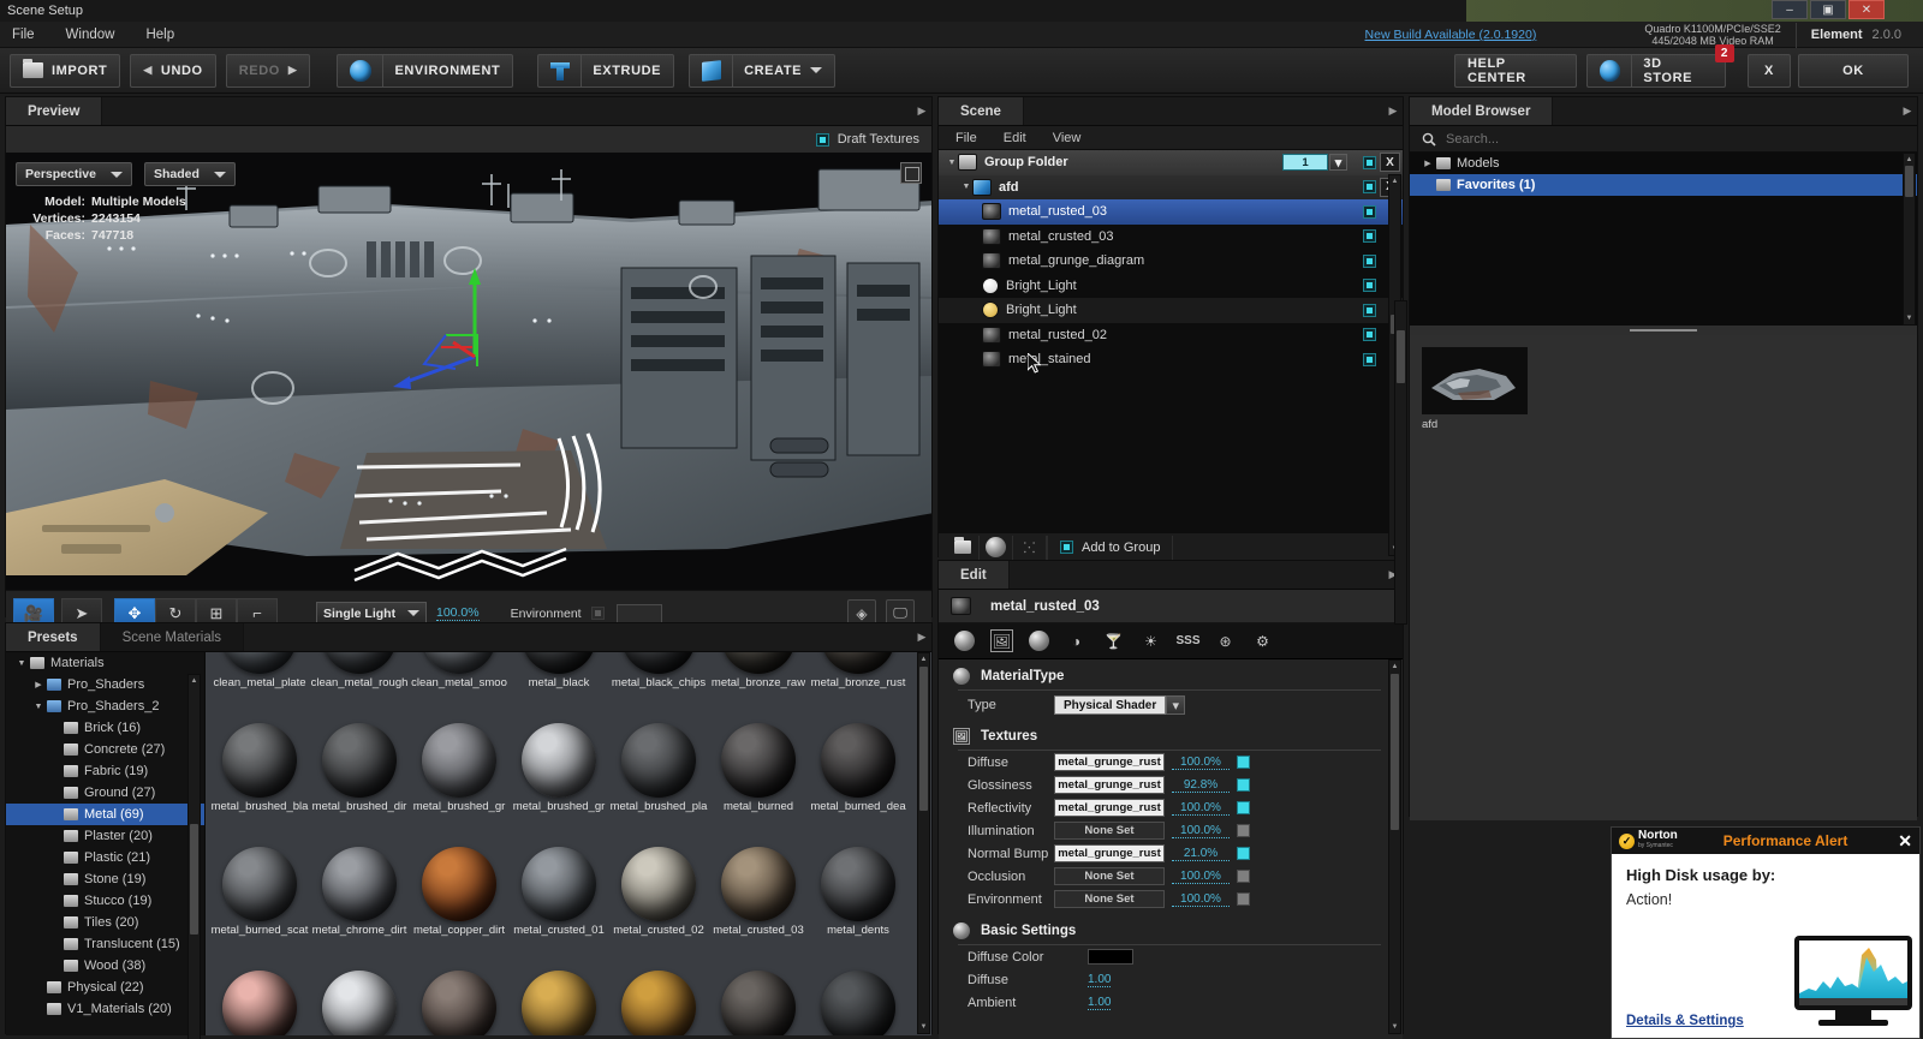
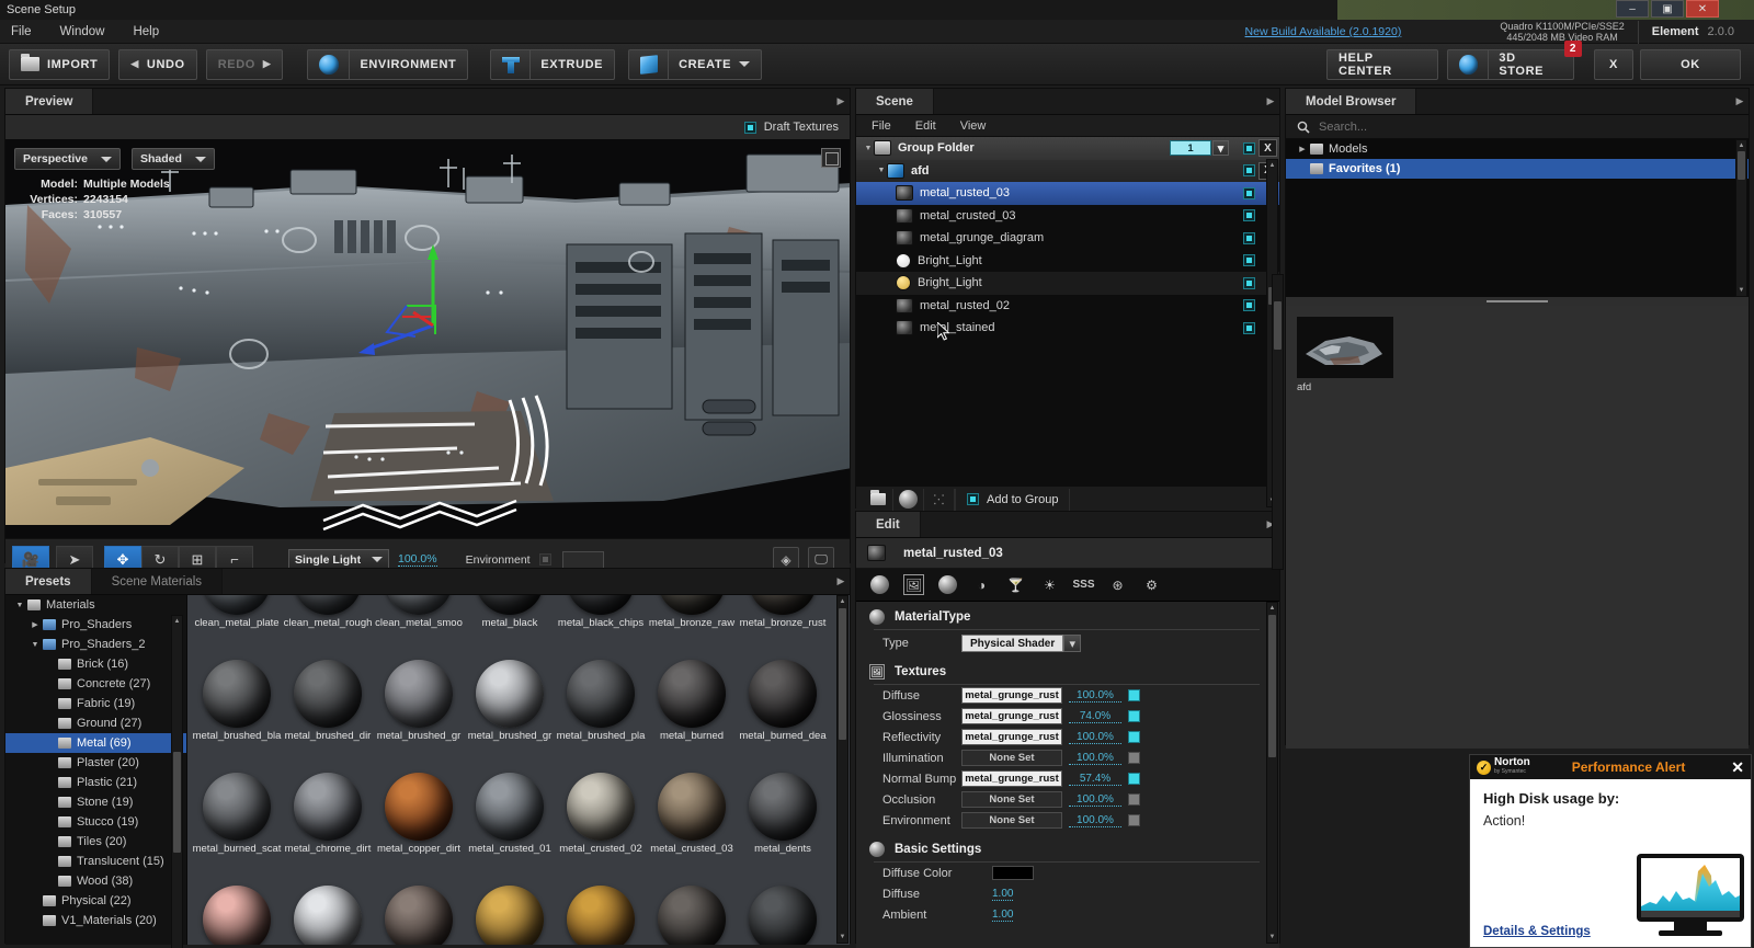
  –
  ▣
  ✕
  Scene Setup
  File
  Window
  Help
  New Build Available (2.0.1920)
  Quadro K1100M/PCIe/SSE2
  445/2048 MB Video RAM
  Element 2.0.0
  IMPORT
  ◀
  UNDO
  REDO
  ▶
  ENVIRONMENT
  EXTRUDE
  CREATE
  HELP CENTER
  3D STORE
  2
  X
  OK
  Preview
  ▶
  Draft Textures
  Perspective
  Shaded
  Model: Multiple Models
  Vertices: 2243154
- Faces: 747718
+ Faces: 310557
  🎥
  ➤
  ✥
  ↻
  ⊞
  ⌐
  Single Light
  100.0%
  Environment
  ◈
  🖵
  Presets
  Scene Materials
  ▶
  Materials
  Pro_Shaders
  Pro_Shaders_2
  Brick (16)
  Concrete (27)
  Fabric (19)
  Ground (27)
  Metal (69)
  Plaster (20)
  Plastic (21)
  Stone (19)
  Stucco (19)
  Tiles (20)
  Translucent (15)
  Wood (38)
  Physical (22)
  V1_Materials (20)
  clean_metal_plate
  clean_metal_rough
  clean_metal_smoo
  metal_black
  metal_black_chips
  metal_bronze_raw
  metal_bronze_rust
  metal_brushed_bla
  metal_brushed_dir
  metal_brushed_gr
  metal_brushed_gr
  metal_brushed_pla
  metal_burned
  metal_burned_dea
  metal_burned_scat
  metal_chrome_dirt
  metal_copper_dirt
  metal_crusted_01
  metal_crusted_02
  metal_crusted_03
  metal_dents
  Scene
  ▶
  File
  Edit
  View
  Group Folder
  1
  ▾
  X
  afd
  metal_rusted_03
  metal_crusted_03
  metal_grunge_diagram
  Bright_Light
  Bright_Light
  metal_rusted_02
  mel_stained
  ⁙
  Add to Group
  Edit
  ▶
  metal_rusted_03
  🖼
  ◑
  🍸
  ☀
  SSS
  ⊛
  ⚙
  MaterialType
  Type
  Physical Shader
  ▾
  🖼
  Textures
  Diffuse
  metal_grunge_rust
  100.0%
  Glossiness
  metal_grunge_rust
- 92.8%
+ 74.0%
  Reflectivity
  metal_grunge_rust
  100.0%
  Illumination
  None Set
  100.0%
  Normal Bump
  metal_grunge_rust
- 21.0%
+ 57.4%
  Occlusion
  None Set
  100.0%
  Environment
  None Set
  100.0%
  Basic Settings
  Diffuse Color
  Diffuse
  1.00
  Ambient
  1.00
  Model Browser
  ▶
  Search...
  Models
  Favorites (1)
  afd
  ✓
  Norton
  Performance Alert
  ✕
  High Disk usage by:
  Action!
  Details & Settings
